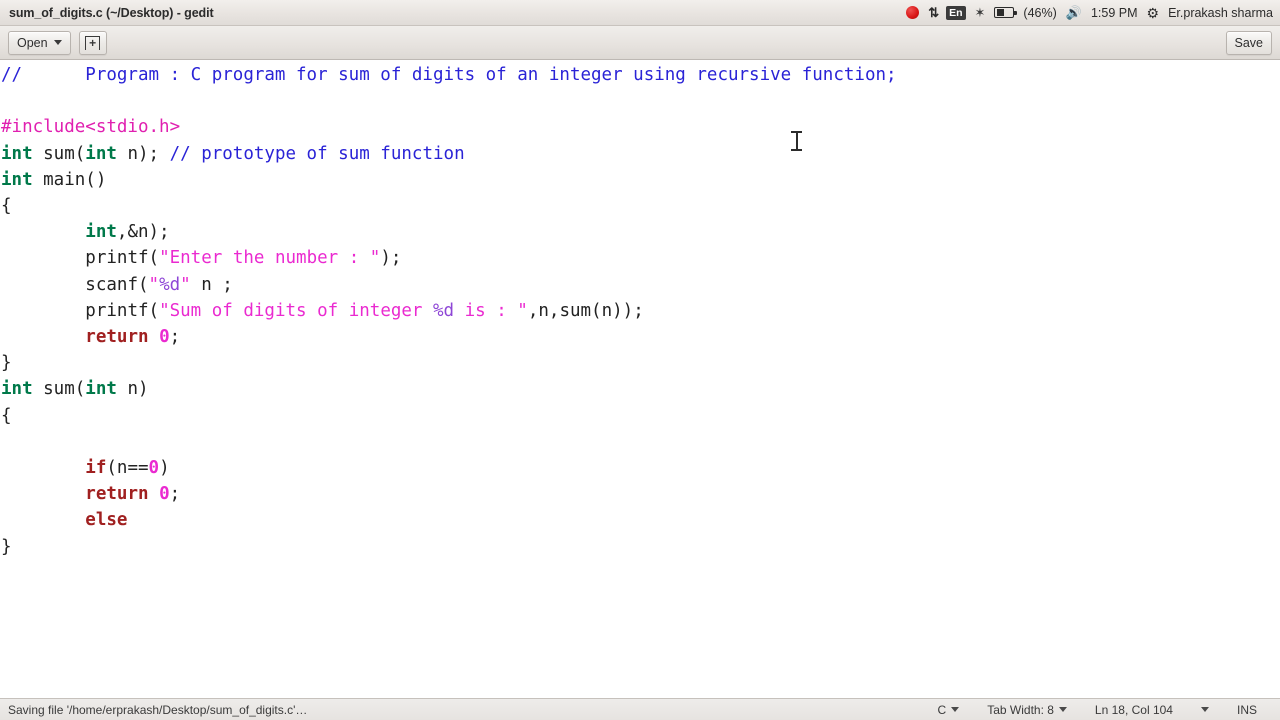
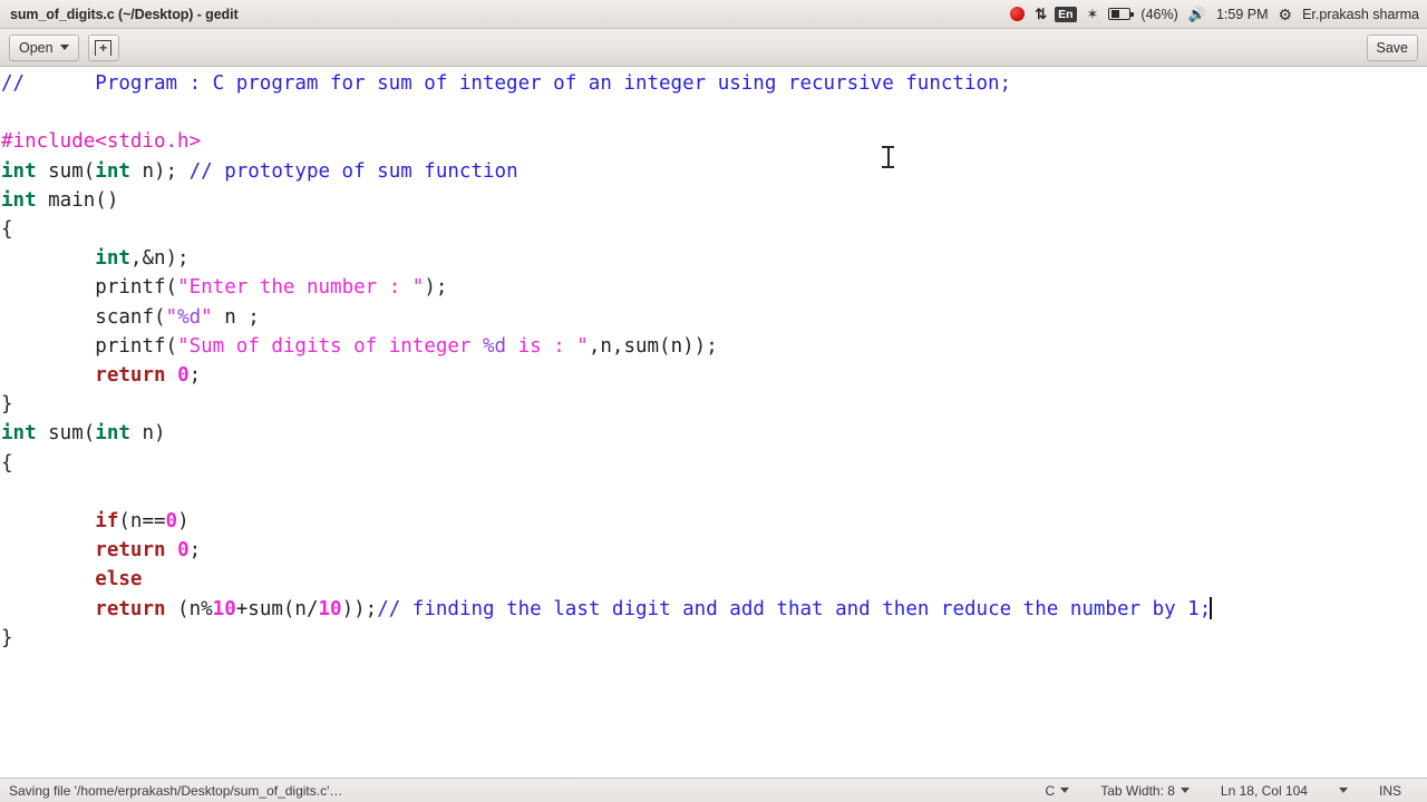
  sum_of_digits.c (~/Desktop) - gedit
  ⇅
  En
  ✶
  (46%)
  🔊
  1:59 PM
  ⚙
  Er.prakash sharma
  Open
  +
  Save
- // Program : C program for sum of digits of an integer using recursive function;
+ // Program : C program for sum of integer of an integer using recursive function;
  #include<stdio.h>
  int sum(int n); // prototype of sum function
  int main()
  {
  int,&n);
  printf("Enter the number : ");
  scanf("%d" n ;
  printf("Sum of digits of integer %d is : ",n,sum(n));
  return 0;
  }
  int sum(int n)
  {
  if(n==0)
  return 0;
  else
+ return (n%10+sum(n/10));// finding the last digit and add that and then reduce the number by 1;
  }
  Saving file '/home/erprakash/Desktop/sum_of_digits.c'…
  C
  Tab Width: 8
  Ln 18, Col 104
  INS
